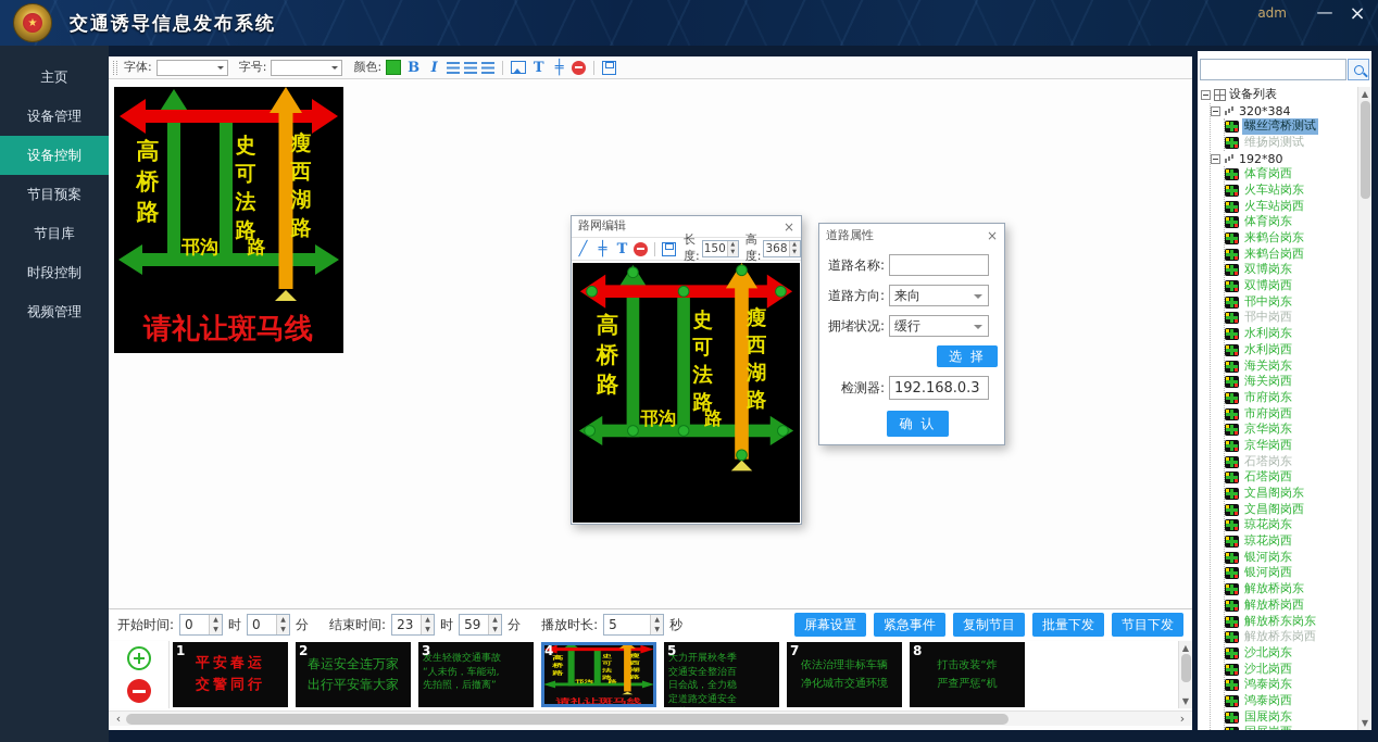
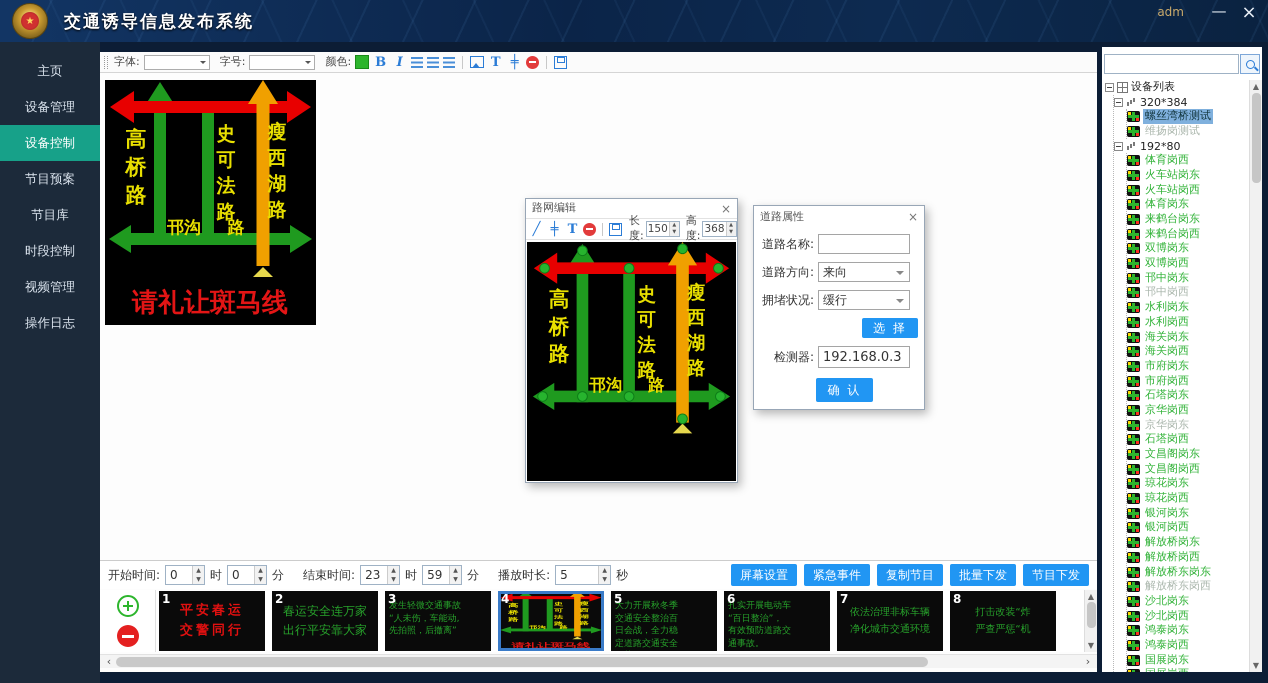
  ★
  交通诱导信息发布系统
  adm
  —
  ×
  主页
  设备管理
  设备控制
  节目预案
  节目库
  时段控制
  视频管理
+ 操作日志
  字体:
  字号:
  颜色:
  B
  I
  T
  ╪
  高
  桥
  路
  史
  可
  法
  路
  瘦
  西
  湖
  路
  邗沟
  路
  请礼让斑马线
  路网编辑
  ×
  ╱
  ╪
  T
  长度:
  150
  高度:
  368
  高
  桥
  路
  史
  可
  法
  路
  瘦
  西
  湖
  路
  邗沟
  路
  道路属性
  ×
  道路名称:
  道路方向:
  来向
  拥堵状况:
  缓行
  选 择
  检测器:
  192.168.0.3
  确 认
  开始时间:
  0
  时
  0
  分
  结束时间:
  23
  时
  59
  分
  播放时长:
  5
  秒
  屏幕设置
  紧急事件
  复制节目
  批量下发
  节目下发
  1
  平安春运
  交警同行
  2
  春运安全连万家
  出行平安靠大家
  3
  发生轻微交通事故
  “人未伤，车能动,
  先拍照，后撤离”
  4
  5
  大力开展秋冬季
  交通安全整治百
  日会战，全力稳
  定道路交通安全
+ 6
+ 扎实开展电动车
+ “百日整治”，
+ 有效预防道路交
+ 通事故。
  7
  依法治理非标车辆
  净化城市交通环境
  8
  打击改装“炸
  严查严惩“机
  ▲
  ▼
  ‹
  ›
  设备列表
  320*384
  螺丝湾桥测试
  维扬岗测试
  192*80
  体育岗西
  火车站岗东
  火车站岗西
  体育岗东
  来鹤台岗东
  来鹤台岗西
  双博岗东
  双博岗西
  邗中岗东
  邗中岗西
  水利岗东
  水利岗西
  海关岗东
  海关岗西
  市府岗东
  市府岗西
- 京华岗东
+ 石塔岗东
  京华岗西
- 石塔岗东
+ 京华岗东
  石塔岗西
  文昌阁岗东
  文昌阁岗西
  琼花岗东
  琼花岗西
  银河岗东
  银河岗西
  解放桥岗东
  解放桥岗西
  解放桥东岗东
  解放桥东岗西
  沙北岗东
  沙北岗西
  鸿泰岗东
  鸿泰岗西
  国展岗东
  ▲
  ▼
